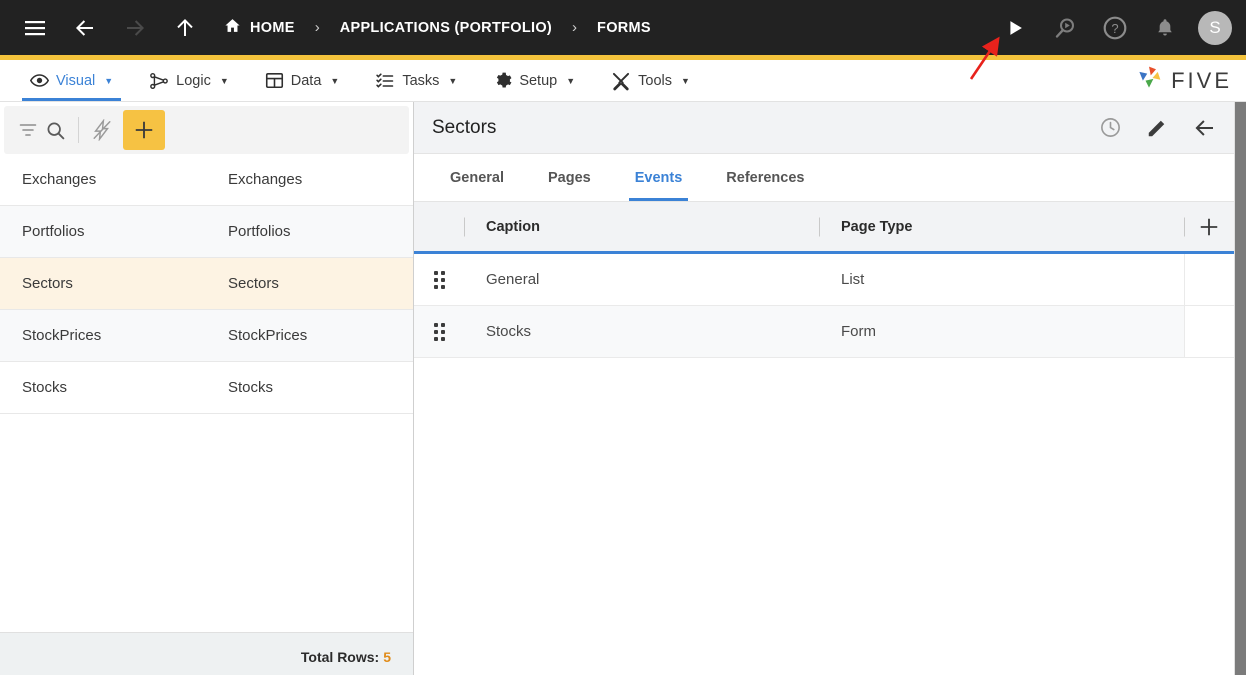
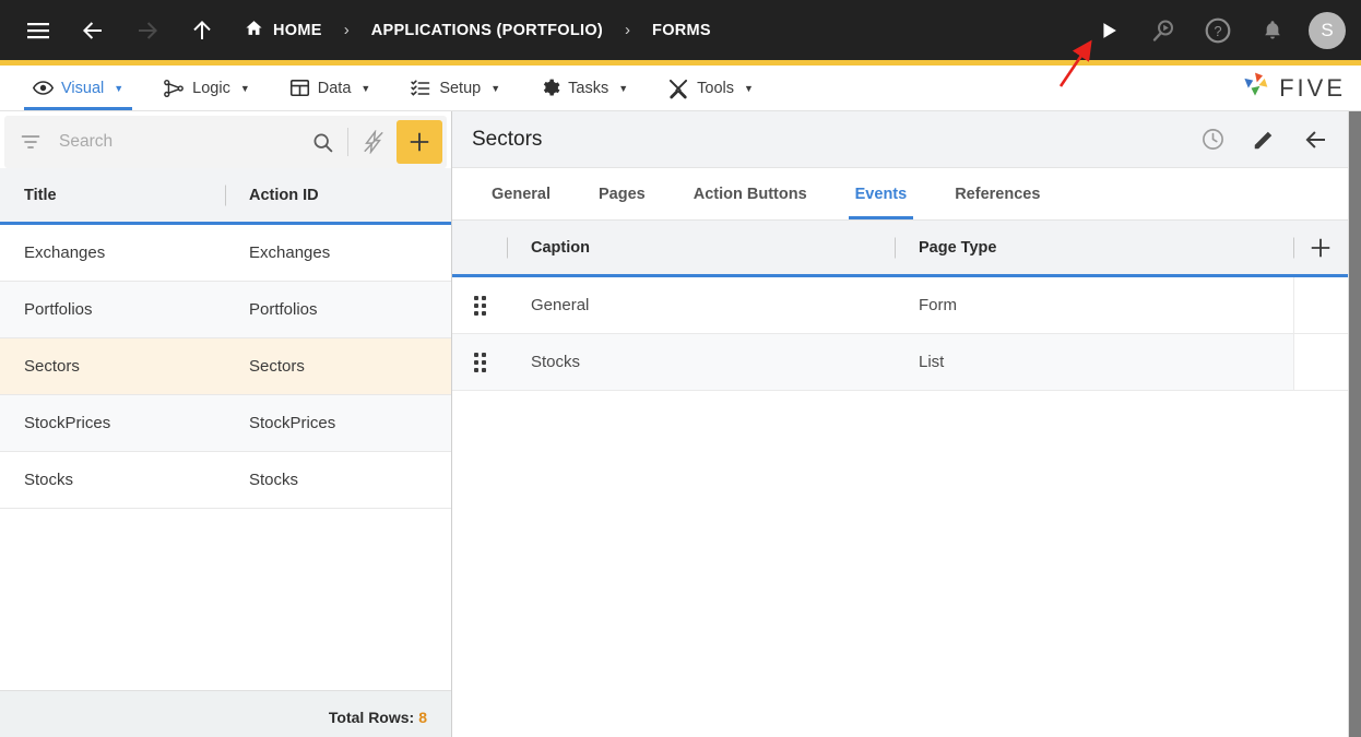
  HOME
  ›
  APPLICATIONS (PORTFOLIO)
  ›
  FORMS
  ?
  S
  Visual
  ▼
  Logic
  ▼
  Data
  ▼
- Tasks
+ Setup
  ▼
- Setup
+ Tasks
  ▼
  Tools
  ▼
  FIVE
+ Search
+ Title
+ Action ID
  Exchanges
  Exchanges
  Portfolios
  Portfolios
  Sectors
  Sectors
  StockPrices
  StockPrices
  Stocks
  Stocks
  Total Rows:
- 5
+ 8
  Sectors
  General
  Pages
+ Action Buttons
  Events
  References
  Caption
  Page Type
  General
- List
+ Form
  Stocks
- Form
+ List
